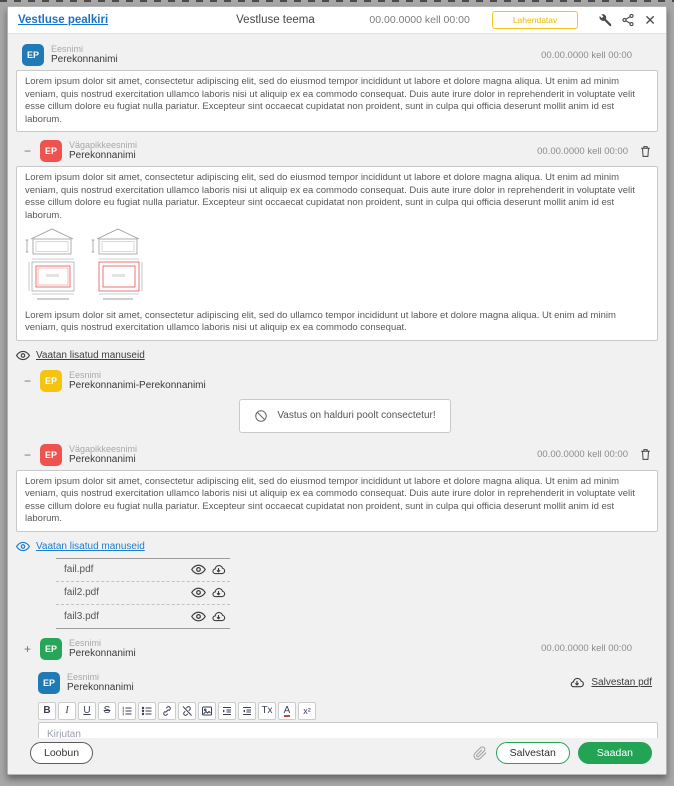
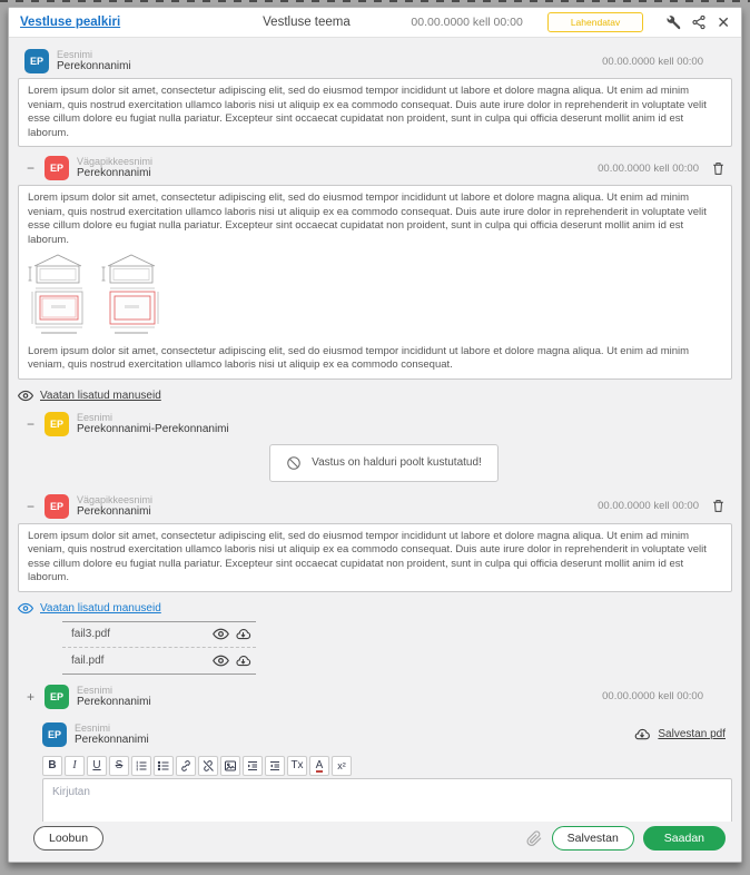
  Vestluse pealkiri
  Vestluse teema
  00.00.0000 kell 00:00
  Lahendatav
  ✕
  EP
  Eesnimi
  Perekonnanimi
  00.00.0000 kell 00:00
  Lorem ipsum dolor sit amet, consectetur adipiscing elit, sed do eiusmod tempor incididunt ut labore et dolore magna aliqua. Ut enim ad minim veniam, quis nostrud exercitation ullamco laboris nisi ut aliquip ex ea commodo consequat. Duis aute irure dolor in reprehenderit in voluptate velit esse cillum dolore eu fugiat nulla pariatur. Excepteur sint occaecat cupidatat non proident, sunt in culpa qui officia deserunt mollit anim id est laborum.
  −
  EP
  Vägapikkeesnimi
  Perekonnanimi
  00.00.0000 kell 00:00
  Lorem ipsum dolor sit amet, consectetur adipiscing elit, sed do eiusmod tempor incididunt ut labore et dolore magna aliqua. Ut enim ad minim veniam, quis nostrud exercitation ullamco laboris nisi ut aliquip ex ea commodo consequat. Duis aute irure dolor in reprehenderit in voluptate velit esse cillum dolore eu fugiat nulla pariatur. Excepteur sint occaecat cupidatat non proident, sunt in culpa qui officia deserunt mollit anim id est laborum.
- Lorem ipsum dolor sit amet, consectetur adipiscing elit, sed do ullamco tempor incididunt ut labore et dolore magna aliqua. Ut enim ad minim veniam, quis nostrud exercitation ullamco laboris nisi ut aliquip ex ea commodo consequat.
+ Lorem ipsum dolor sit amet, consectetur adipiscing elit, sed do eiusmod tempor incididunt ut labore et dolore magna aliqua. Ut enim ad minim veniam, quis nostrud exercitation ullamco laboris nisi ut aliquip ex ea commodo consequat.
  Vaatan lisatud manuseid
  −
  EP
  Eesnimi
  Perekonnanimi-Perekonnanimi
- Vastus on halduri poolt consectetur!
+ Vastus on halduri poolt kustutatud!
  −
  EP
  Vägapikkeesnimi
  Perekonnanimi
  00.00.0000 kell 00:00
  Lorem ipsum dolor sit amet, consectetur adipiscing elit, sed do eiusmod tempor incididunt ut labore et dolore magna aliqua. Ut enim ad minim veniam, quis nostrud exercitation ullamco laboris nisi ut aliquip ex ea commodo consequat. Duis aute irure dolor in reprehenderit in voluptate velit esse cillum dolore eu fugiat nulla pariatur. Excepteur sint occaecat cupidatat non proident, sunt in culpa qui officia deserunt mollit anim id est laborum.
  Vaatan lisatud manuseid
- fail.pdf
+ fail3.pdf
- fail2.pdf
- fail3.pdf
+ fail.pdf
  +
  EP
  Eesnimi
  Perekonnanimi
  00.00.0000 kell 00:00
  EP
  Eesnimi
  Perekonnanimi
  Salvestan pdf
  B
  I
  U
  S
  Tx
  A
  x²
  Kirjutan
  Loobun
  Salvestan
  Saadan
